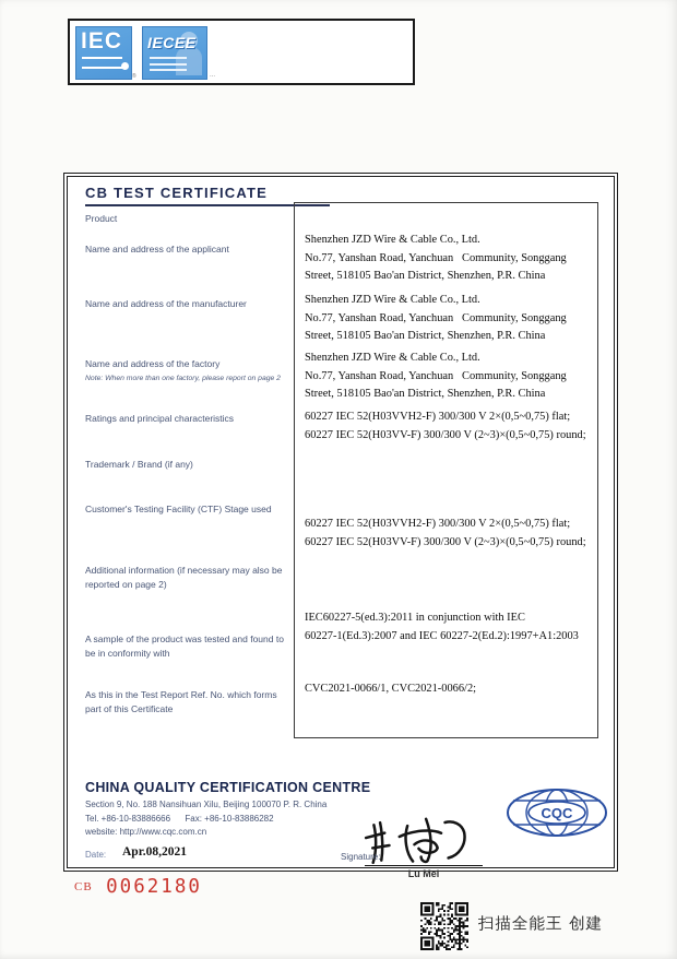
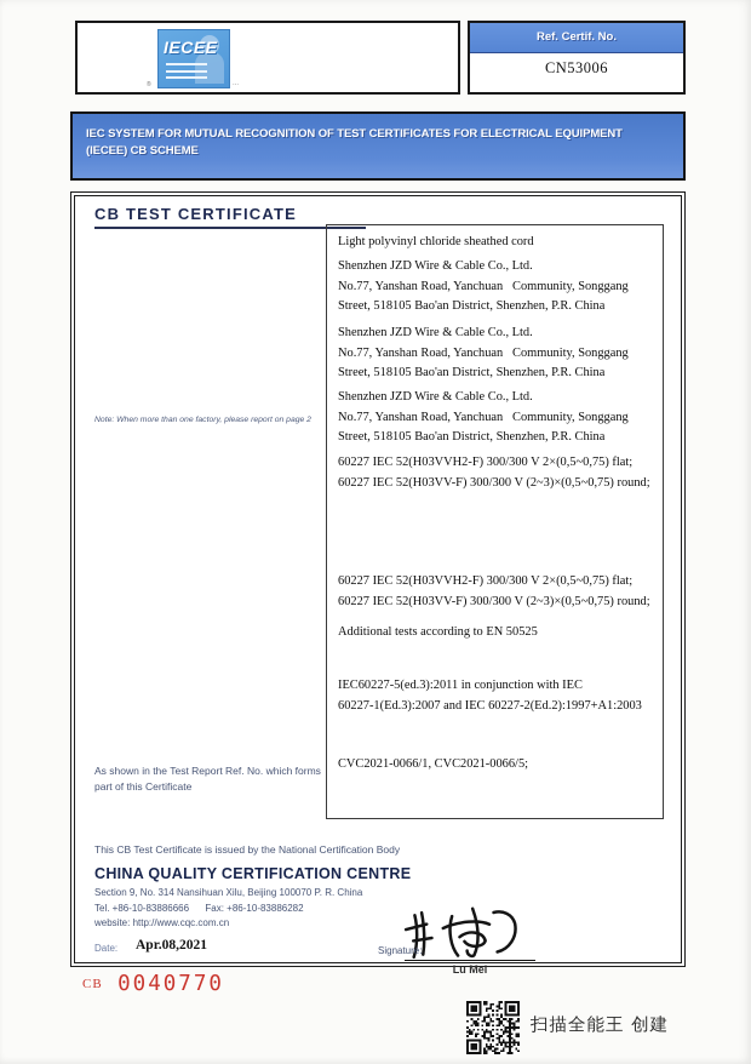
- IEC
  IECEE
+ Ref. Certif. No.
+ CN53006
+ IEC SYSTEM FOR MUTUAL RECOGNITION OF TEST CERTIFICATES FOR ELECTRICAL EQUIPMENT
+ (IECEE) CB SCHEME
  CB TEST CERTIFICATE
- Product
- Name and address of the applicant
- Name and address of the manufacturer
- Name and address of the factory
- Ratings and principal characteristics
- Trademark / Brand (if any)
- Customer's Testing Facility (CTF) Stage used
- Additional information (if necessary may also be reported on page 2)
- A sample of the product was tested and found to be in conformity with
- As this in the Test Report Ref. No. which forms part of this Certificate
+ As shown in the Test Report Ref. No. which forms part of this Certificate
+ Light polyvinyl chloride sheathed cord
  Shenzhen JZD Wire & Cable Co., Ltd.
  No.77, Yanshan Road, Yanchuan Community, Songgang
  Street, 518105 Bao'an District, Shenzhen, P.R. China
  Shenzhen JZD Wire & Cable Co., Ltd.
  No.77, Yanshan Road, Yanchuan Community, Songgang
  Street, 518105 Bao'an District, Shenzhen, P.R. China
  Shenzhen JZD Wire & Cable Co., Ltd.
  No.77, Yanshan Road, Yanchuan Community, Songgang
  Street, 518105 Bao'an District, Shenzhen, P.R. China
  60227 IEC 52(H03VVH2-F) 300/300 V 2×(0,5~0,75) flat;
  60227 IEC 52(H03VV-F) 300/300 V (2~3)×(0,5~0,75) round;
  60227 IEC 52(H03VVH2-F) 300/300 V 2×(0,5~0,75) flat;
  60227 IEC 52(H03VV-F) 300/300 V (2~3)×(0,5~0,75) round;
+ Additional tests according to EN 50525
  IEC60227-5(ed.3):2011 in conjunction with IEC
  60227-1(Ed.3):2007 and IEC 60227-2(Ed.2):1997+A1:2003
- CVC2021-0066/1, CVC2021-0066/2;
+ CVC2021-0066/1, CVC2021-0066/5;
+ This CB Test Certificate is issued by the National Certification Body
  CHINA QUALITY CERTIFICATION CENTRE
- Section 9, No. 188 Nansihuan Xilu, Beijing 100070 P. R. China
+ Section 9, No. 314 Nansihuan Xilu, Beijing 100070 P. R. China
  Tel. +86-10-83886666 Fax: +86-10-83886282
  website: http://www.cqc.com.cn
  Date:
  Apr.08,2021
  Signature:
  Lu Mei
- CQC
- CB 0062180
+ CB 0040770
  扫描全能王 创建
